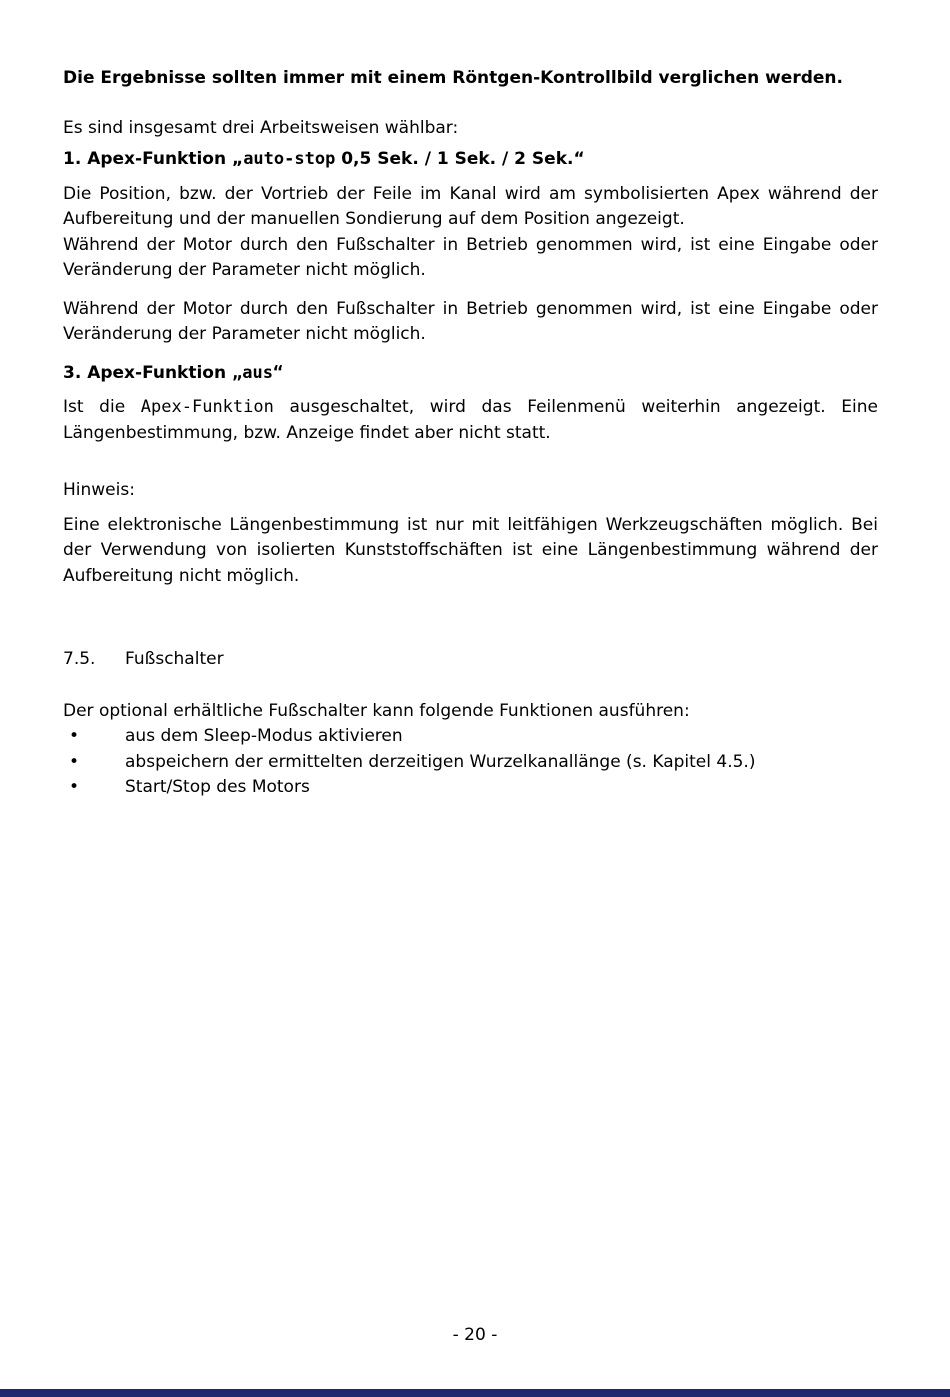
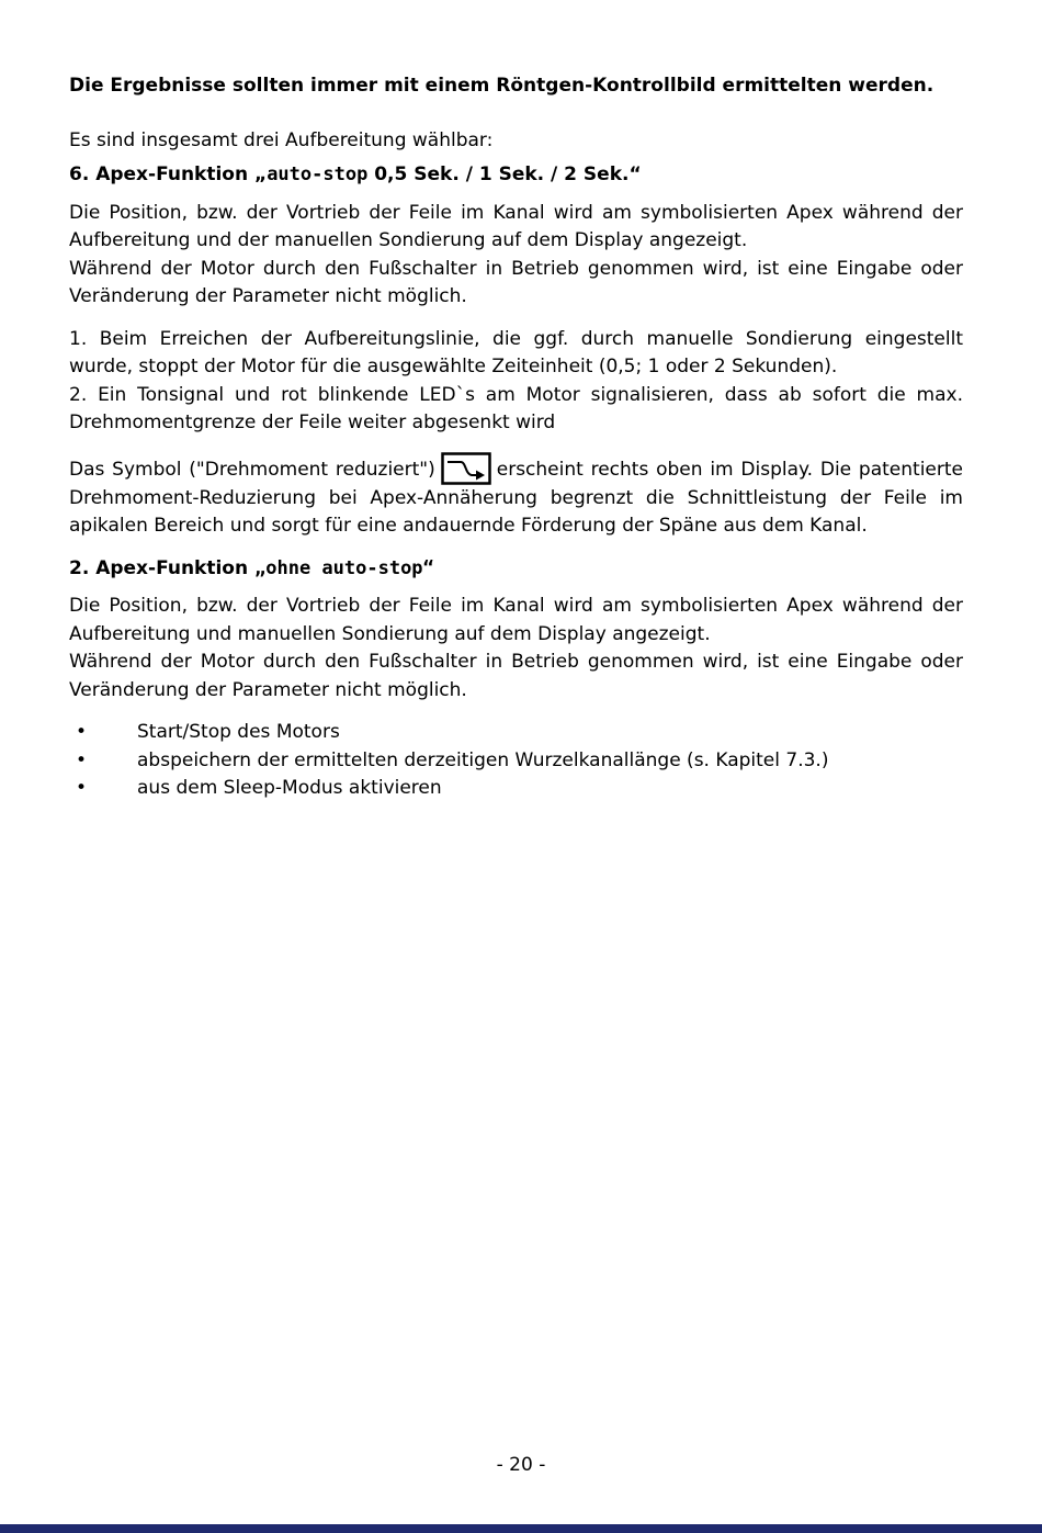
- Die Ergebnisse sollten immer mit einem Röntgen-Kontrollbild verglichen werden.
+ Die Ergebnisse sollten immer mit einem Röntgen-Kontrollbild ermittelten werden.
- Es sind insgesamt drei Arbeitsweisen wählbar:
+ Es sind insgesamt drei Aufbereitung wählbar:
- 1. Apex-Funktion „auto-stop 0,5 Sek. / 1 Sek. / 2 Sek.“
+ 6. Apex-Funktion „auto-stop 0,5 Sek. / 1 Sek. / 2 Sek.“
- Die Position, bzw. der Vortrieb der Feile im Kanal wird am symbolisierten Apex während der Aufbereitung und der manuellen Sondierung auf dem Position angezeigt.
+ Die Position, bzw. der Vortrieb der Feile im Kanal wird am symbolisierten Apex während der Aufbereitung und der manuellen Sondierung auf dem Display angezeigt.
  Während der Motor durch den Fußschalter in Betrieb genommen wird, ist eine Eingabe oder Veränderung der Parameter nicht möglich.
+ 1. Beim Erreichen der Aufbereitungslinie, die ggf. durch manuelle Sondierung eingestellt wurde, stoppt der Motor für die ausgewählte Zeiteinheit (0,5; 1 oder 2 Sekunden).
+ 2. Ein Tonsignal und rot blinkende LED`s am Motor signalisieren, dass ab sofort die max. Drehmomentgrenze der Feile weiter abgesenkt wird
+ Das Symbol ("Drehmoment reduziert") erscheint rechts oben im Display. Die patentierte Drehmoment-Reduzierung bei Apex-Annäherung begrenzt die Schnittleistung der Feile im apikalen Bereich und sorgt für eine andauernde Förderung der Späne aus dem Kanal.
+ 2. Apex-Funktion „ohne auto-stop“
+ Die Position, bzw. der Vortrieb der Feile im Kanal wird am symbolisierten Apex während der Aufbereitung und manuellen Sondierung auf dem Display angezeigt.
  Während der Motor durch den Fußschalter in Betrieb genommen wird, ist eine Eingabe oder Veränderung der Parameter nicht möglich.
- 3. Apex-Funktion „aus“
- Ist die Apex-Funktion ausgeschaltet, wird das Feilenmenü weiterhin angezeigt. Eine Längenbestimmung, bzw. Anzeige findet aber nicht statt.
- Hinweis:
- Eine elektronische Längenbestimmung ist nur mit leitfähigen Werkzeugschäften möglich. Bei der Verwendung von isolierten Kunststoffschäften ist eine Längenbestimmung während der Aufbereitung nicht möglich.
- 7.5. Fußschalter
- Der optional erhältliche Fußschalter kann folgende Funktionen ausführen:
  •
- aus dem Sleep-Modus aktivieren
+ Start/Stop des Motors
  •
- abspeichern der ermittelten derzeitigen Wurzelkanallänge (s. Kapitel 4.5.)
+ abspeichern der ermittelten derzeitigen Wurzelkanallänge (s. Kapitel 7.3.)
  •
- Start/Stop des Motors
+ aus dem Sleep-Modus aktivieren
  - 20 -
